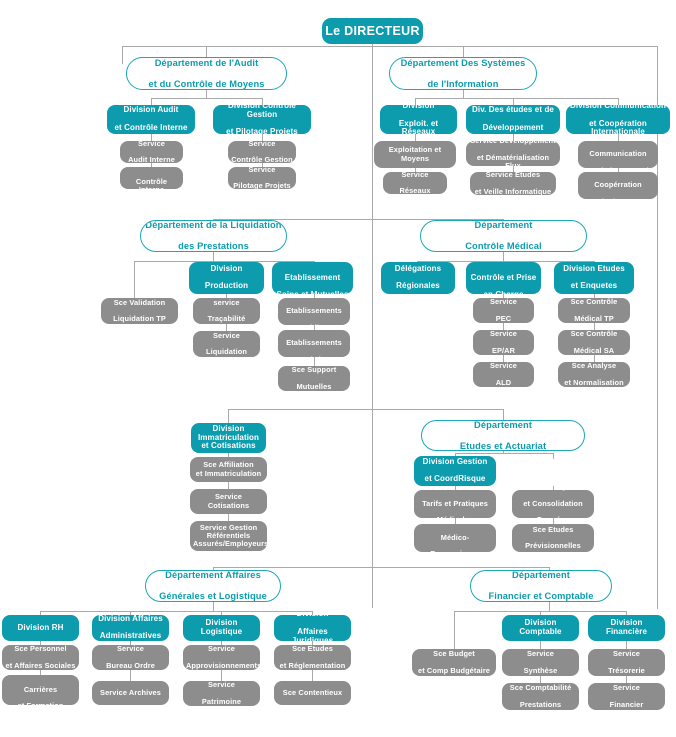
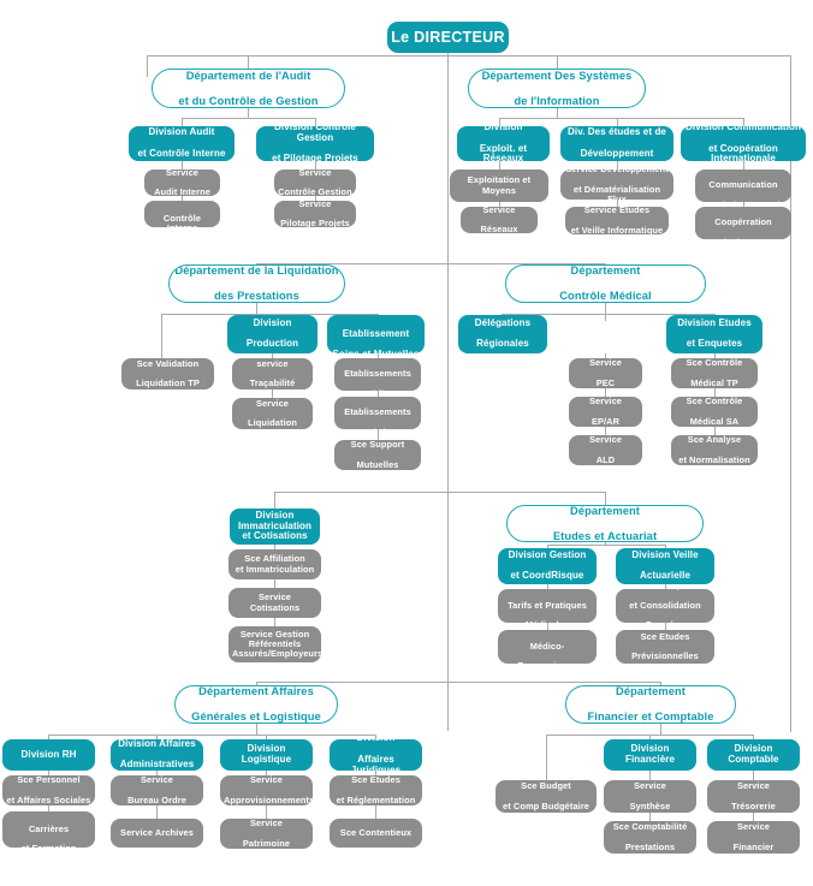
  Le DIRECTEUR
  Département de l'Audit
- et du Contrôle de Moyens
+ et du Contrôle de Gestion
  Division Audit
  et Contrôle Interne
  Service
  Audit Interne
  Division Contrôle Gestion
  et Pilotage Projets
  Service
  Contrôle Gestion
  Service
  Pilotage Projets
  Département Des Systèmes
  de l'Information
  Division
  Exploit. et Réseaux
  Exploitation et Moyens
  Service
  Réseaux
  Div. Des études et de
  Développement
  Service Développement
  et Dématérialisation Flux
  Service Etudes
  et Veille Informatique
  Division Communication
  et Coopération Internationale
  Communication
  Coopérration
  Département de la Liquidation
  des Prestations
  Sce Validation
  Liquidation TP
  Division
  Production
  service
  Traçabilité
  Service
  Liquidation
  Etablissement
  Etablissements
  Etablissements
  Sce Support
  Mutuelles
  Département
  Contrôle Médical
  Délégations
  Régionales
- Contrôle et Prise
  Service
  PEC
  Service
  EP/AR
  Service
  ALD
  Division Etudes
  et Enquetes
  Sce Contrôle
  Médical TP
  Sce Contrôle
  Médical SA
  Sce Analyse
  et Normalisation
  Division
  Immatriculation
  et Cotisations
  Sce Affiliation
  et Immatriculation
  Service
  Cotisations
  Service Gestion
  Référentiels
  Assurés/Employeurs
  Département
  Etudes et Actuariat
  Division Gestion
  et CoordRisque
  Tarifs et Pratiques
  Médico-
+ Division Veille
+ Actuarielle
  et Consolidation
  Sce Etudes
  Prévisionnelles
  Département Affaires
  Générales et Logistique
  Division RH
  Sce Personnel
  et Affaires Sociales
  Carrières
  Division Affaires
  Administratives
  Service
  Bureau Ordre
  Service Archives
  Division Logistique
  Service
  Approvisionnements
  Service
  Patrimoine
  Affaires Juridiques
  Sce Etudes
  et Réglementation
  Sce Contentieux
  Département
  Financier et Comptable
  Sce Budget
  et Comp Budgétaire
- Division Comptable
+ Division Financière
  Service
  Synthèse
  Sce Comptabilité
  Prestations
- Division Financière
+ Division Comptable
  Service
  Trésorerie
  Service
  Financier
